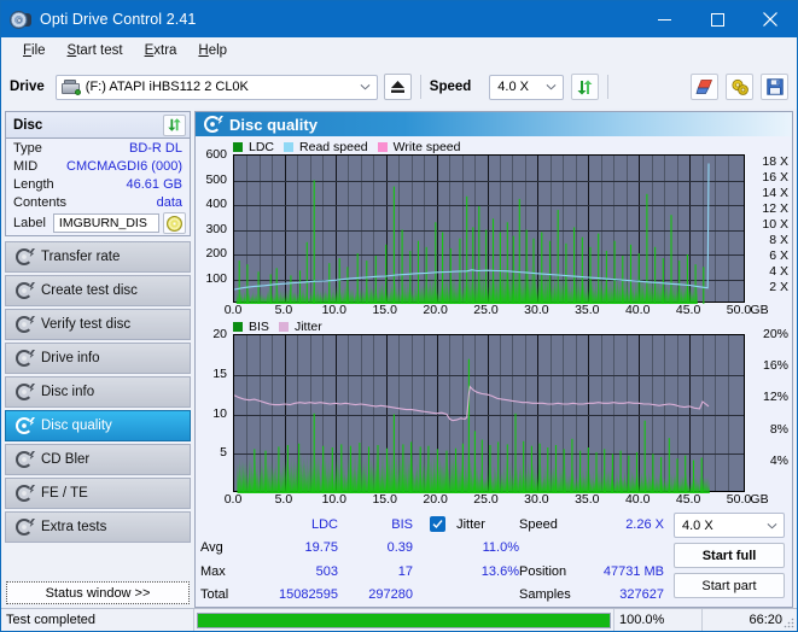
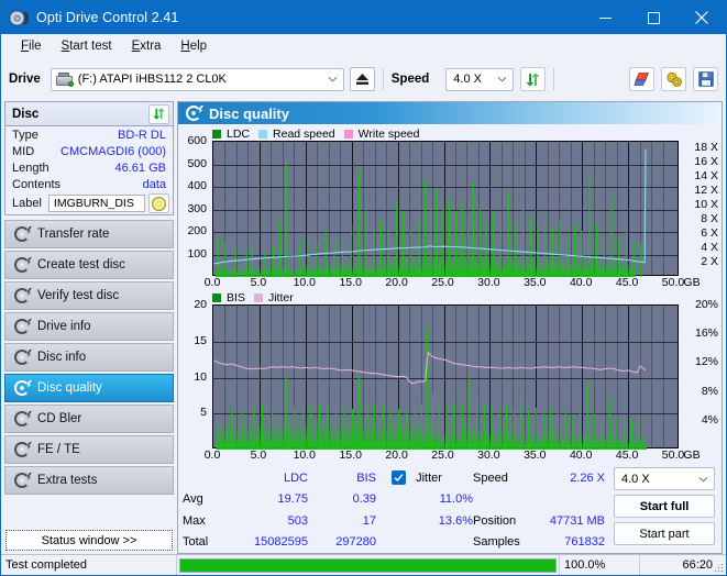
  Opti Drive Control 2.41
  File
  Start test
  Extra
  Help
  Drive
  (F:) ATAPI iHBS112 2 CL0K
  Speed
  4.0 X
  Disc
  Type
  BD-R DL
  MID
  CMCMAGDI6 (000)
  Length
  46.61 GB
  Contents
  data
  Label
  IMGBURN_DIS
  Transfer rate
  Create test disc
  Verify test disc
  Drive info
  Disc info
  Disc quality
  CD Bler
  FE / TE
  Extra tests
  Status window >>
  Disc quality
  LDC
  Read speed
  Write speed
  100
  200
  300
  400
  500
  600
  2 X
  4 X
  6 X
  8 X
  10 X
  12 X
  14 X
  16 X
  18 X
  0.0
  5.0
  10.0
  15.0
  20.0
  25.0
  30.0
  35.0
  40.0
  45.0
  50.0
  GB
  BIS
  Jitter
  5
  10
  15
  20
  4%
  8%
  12%
  16%
  20%
  0.0
  5.0
  10.0
  15.0
  20.0
  25.0
  30.0
  35.0
  40.0
  45.0
  50.0
  GB
  	LDC	BIS	Jitter	Speed	2.26 X
  Avg	19.75	0.39	11.0%
  Max	503	17	13.6%	Position	47731 MB
- Total	15082595	297280		Samples	327627
+ Total	15082595	297280		Samples	761832
  4.0 X
  Start full
  Start part
  Test completed
  100.0%
  66:20
